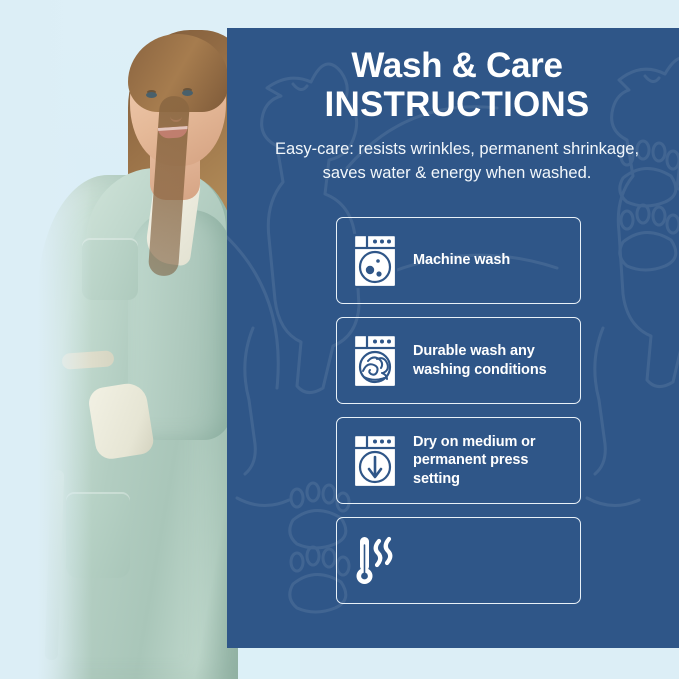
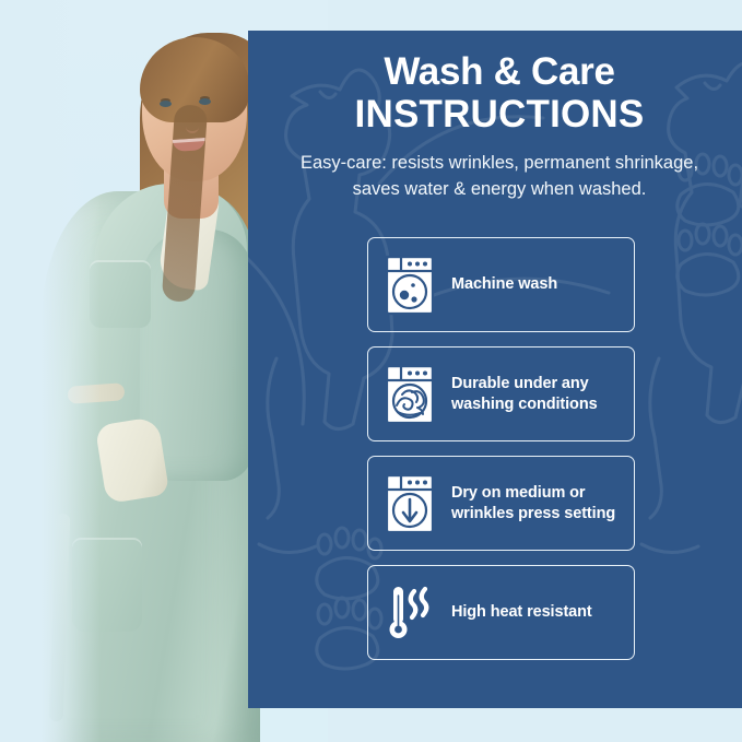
  Wash & Care
  INSTRUCTIONS
  Easy-care: resists wrinkles, permanent shrinkage, saves water & energy when washed.
  Machine wash
- Durable wash any washing conditions
+ Durable under any washing conditions
- Dry on medium or permanent press setting
+ Dry on medium or wrinkles press setting
+ High heat resistant
